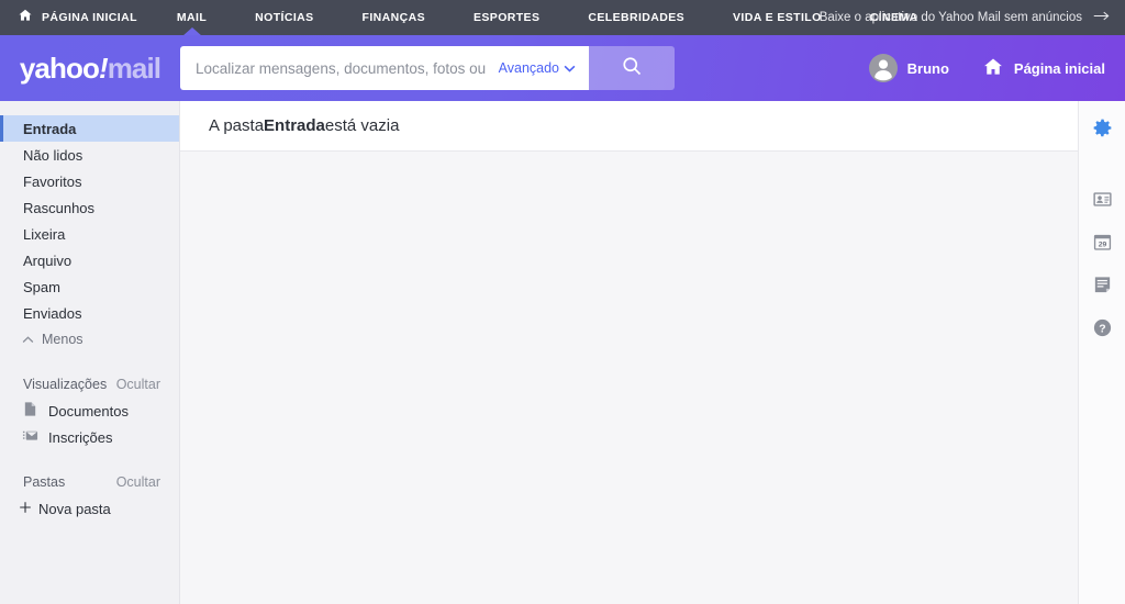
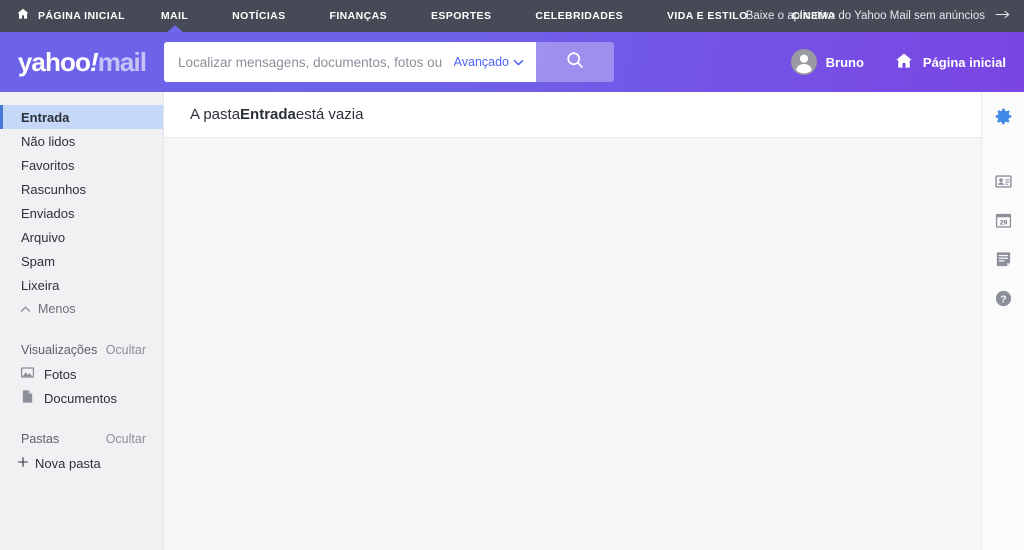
  PÁGINA INICIAL
  MAIL
  NOTÍCIAS
  FINANÇAS
  ESPORTES
  CELEBRIDADES
  VIDA E ESTILO
  CINEMA
  Baixe o aplicativo do Yahoo Mail sem anúncios
  yahoo
  !
  mail
  Localizar mensagens, documentos, fotos ou
  Avançado
  Bruno
  Página inicial
  Entrada
  Não lidos
  Favoritos
  Rascunhos
- Lixeira
+ Enviados
  Arquivo
  Spam
- Enviados
+ Lixeira
  Menos
  Visualizações
  Ocultar
+ Fotos
  Documentos
- Inscrições
  Pastas
  Ocultar
  Nova pasta
  A pasta
  Entrada
  está vazia
  ?
